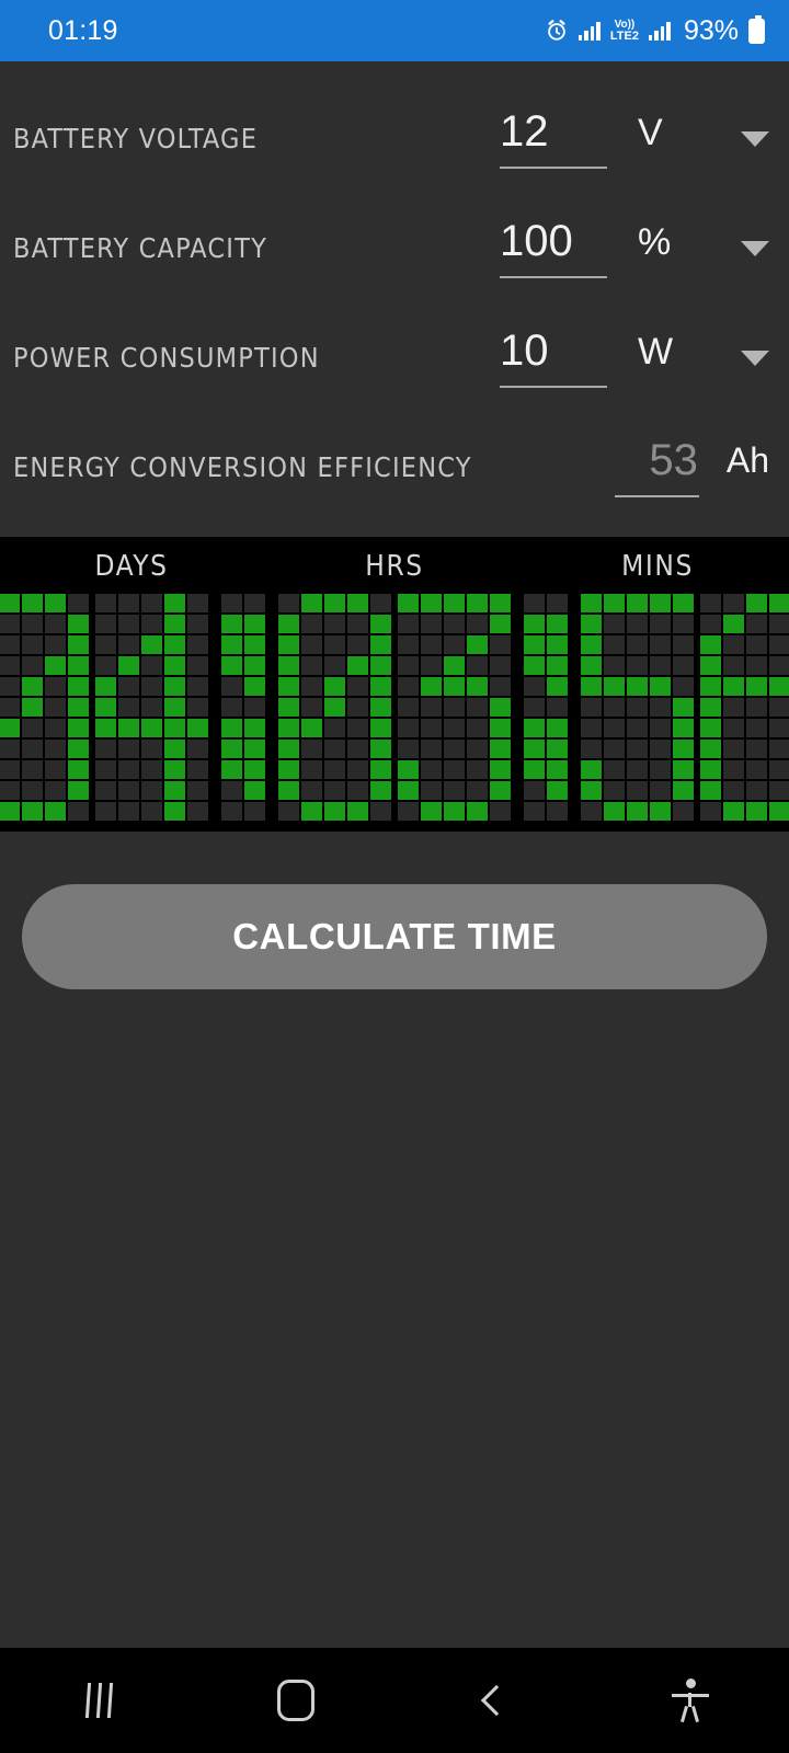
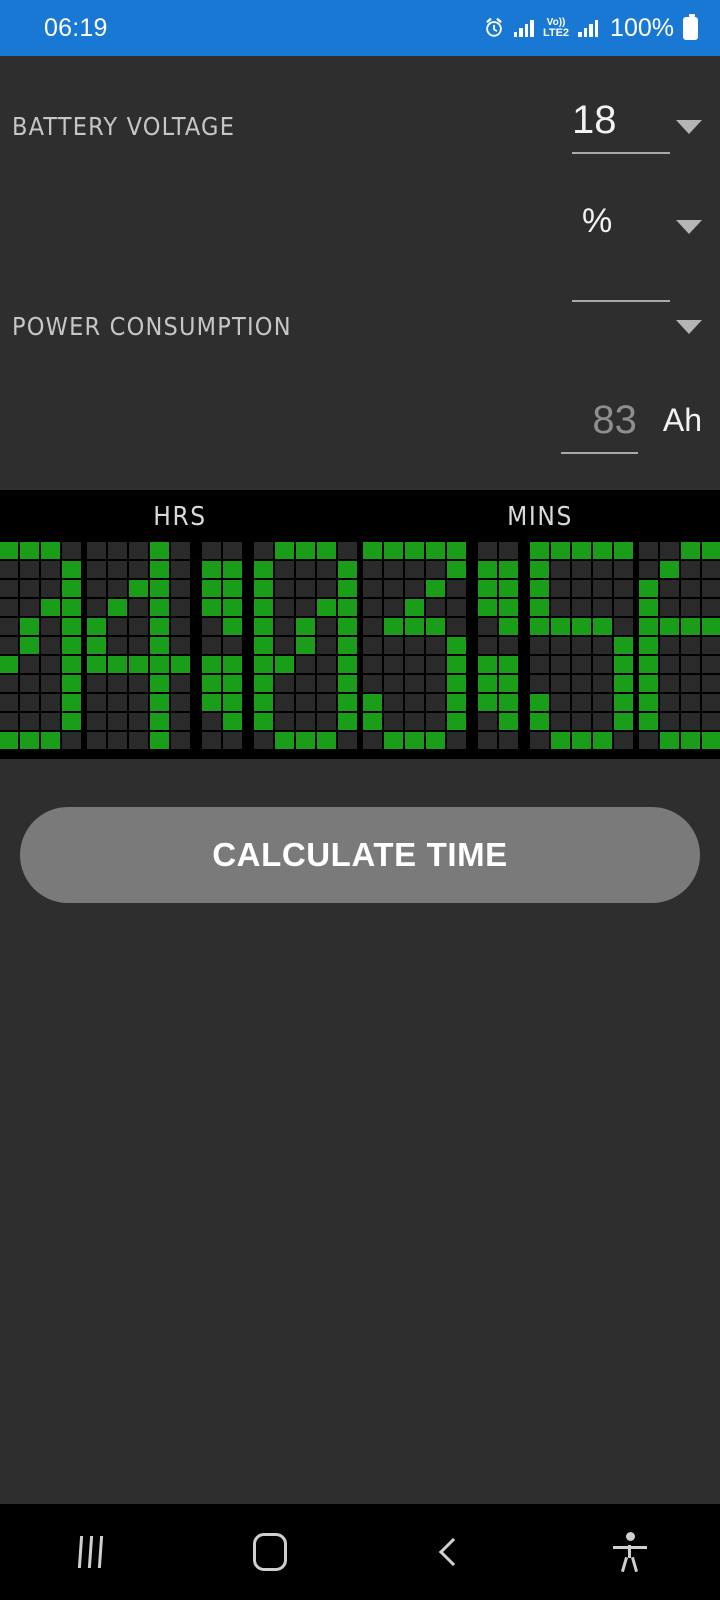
- 01:19
+ 06:19
  Vo))
  LTE2
- 93%
+ 100%
  BATTERY VOLTAGE
- 12
+ 18
- V
- BATTERY CAPACITY
- 100
  %
  POWER CONSUMPTION
- 10
- W
- ENERGY CONVERSION EFFICIENCY
- 53
+ 83
  Ah
- DAYS
  HRS
  MINS
  CALCULATE TIME
